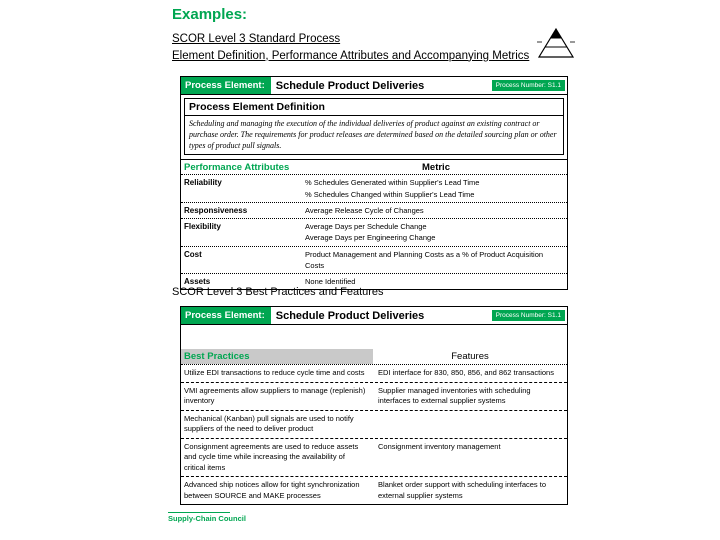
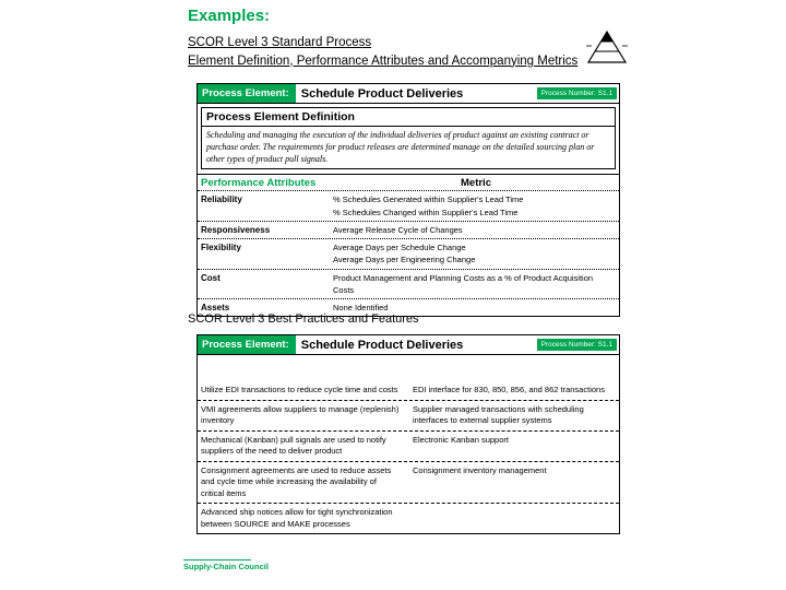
  Examples:
  SCOR Level 3 Standard Process
  Element Definition, Performance Attributes and Accompanying Metrics
  Process Element:
  Schedule Product Deliveries
  Process Element Definition
- Scheduling and managing the execution of the individual deliveries of product against an existing contract or purchase order. The requirements for product releases are determined based on the detailed sourcing plan or other types of product pull signals.
+ Scheduling and managing the execution of the individual deliveries of product against an existing contract or purchase order. The requirements for product releases are determined manage on the detailed sourcing plan or other types of product pull signals.
  Performance Attributes
  Metric
  Reliability
  % Schedules Generated within Supplier's Lead Time
  % Schedules Changed within Supplier's Lead Time
  Responsiveness
  Average Release Cycle of Changes
  Flexibility
  Average Days per Schedule Change
  Average Days per Engineering Change
  Cost
  Product Management and Planning Costs as a % of Product Acquisition Costs
  Assets
  None Identified
  SCOR Level 3 Best Practices and Features
  Process Element:
  Schedule Product Deliveries
- Best Practices
- Features
  Utilize EDI transactions to reduce cycle time and costs
  EDI interface for 830, 850, 856, and 862 transactions
  VMI agreements allow suppliers to manage (replenish) inventory
- Supplier managed inventories with scheduling interfaces to external supplier systems
+ Supplier managed transactions with scheduling interfaces to external supplier systems
  Mechanical (Kanban) pull signals are used to notify suppliers of the need to deliver product
+ Electronic Kanban support
  Consignment agreements are used to reduce assets and cycle time while increasing the availability of critical items
  Consignment inventory management
  Advanced ship notices allow for tight synchronization between SOURCE and MAKE processes
- Blanket order support with scheduling interfaces to external supplier systems
  Supply-Chain Council
